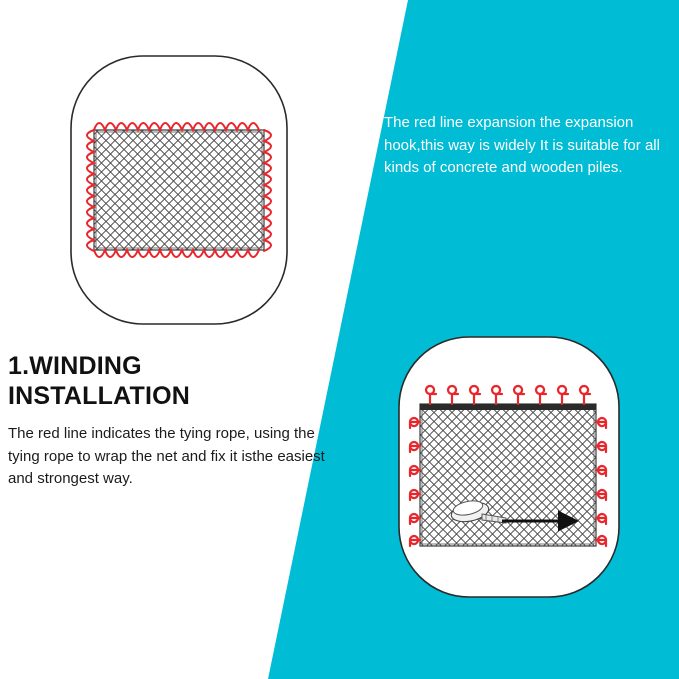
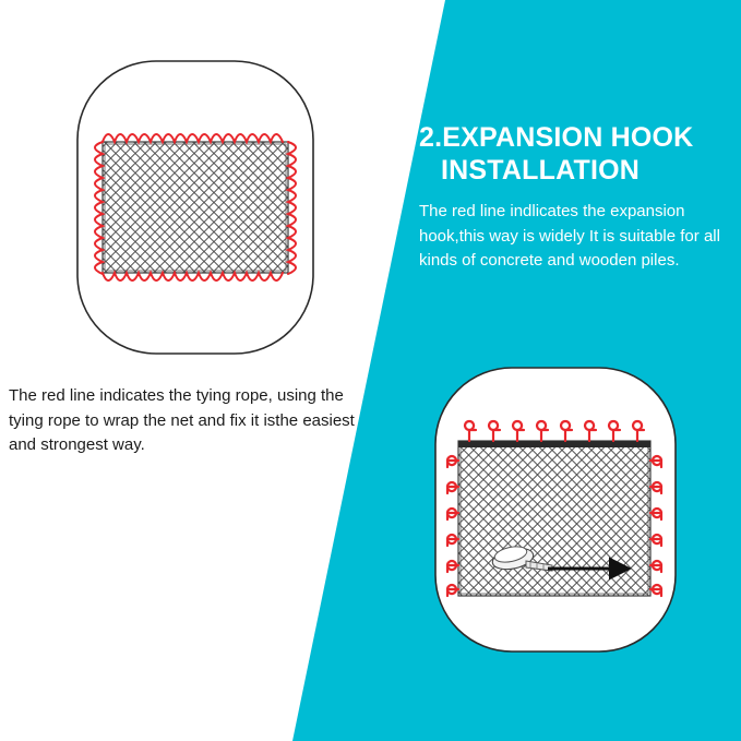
- 1.WINDING INSTALLATION
  The red line indicates the tying rope, using the tying rope to wrap the net and fix it isthe easiest and strongest way.
+ 2.EXPANSION HOOK
+ INSTALLATION
- The red line expansion the expansion hook,this way is widely It is suitable for all kinds of concrete and wooden piles.
+ The red line indlicates the expansion hook,this way is widely It is suitable for all kinds of concrete and wooden piles.
